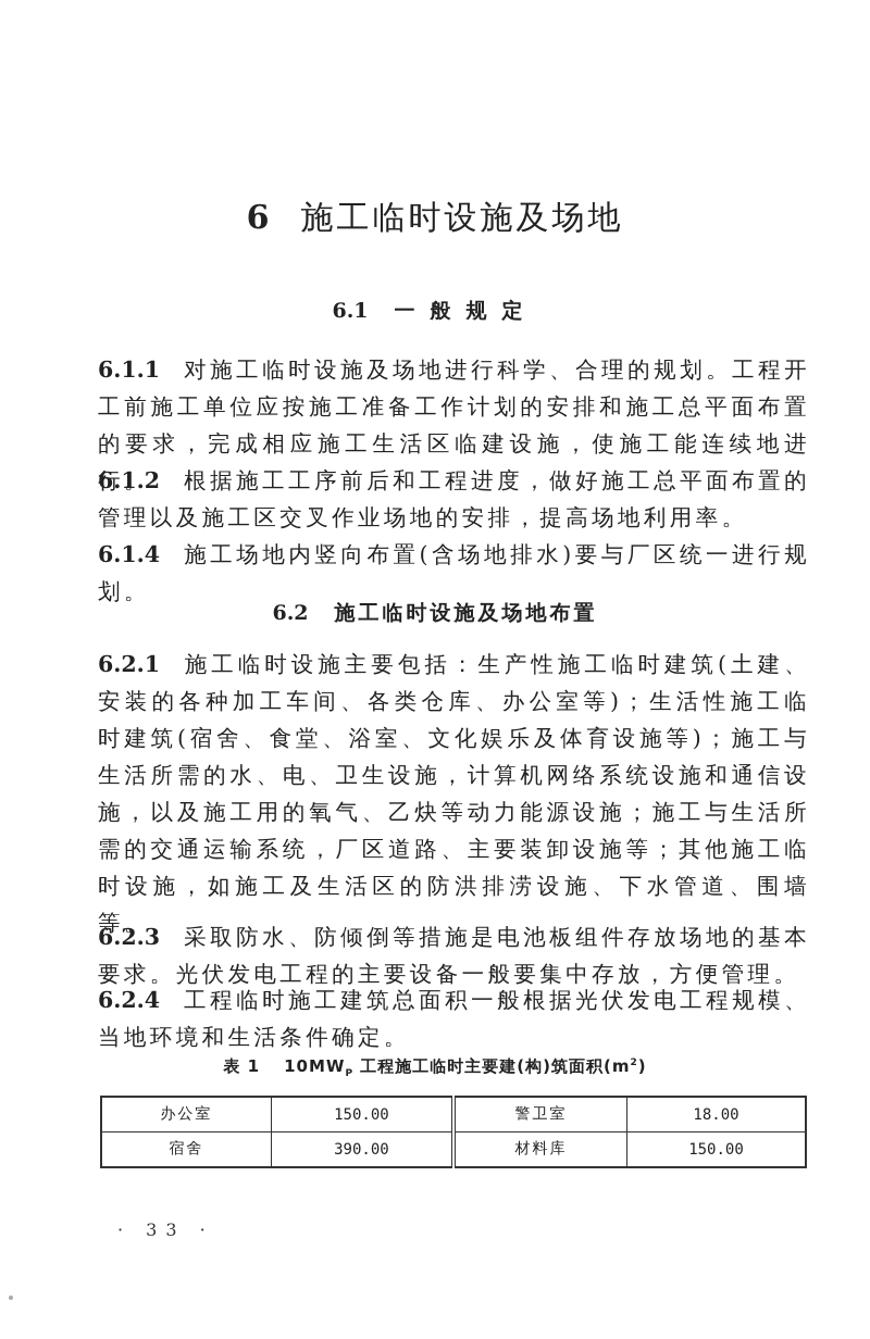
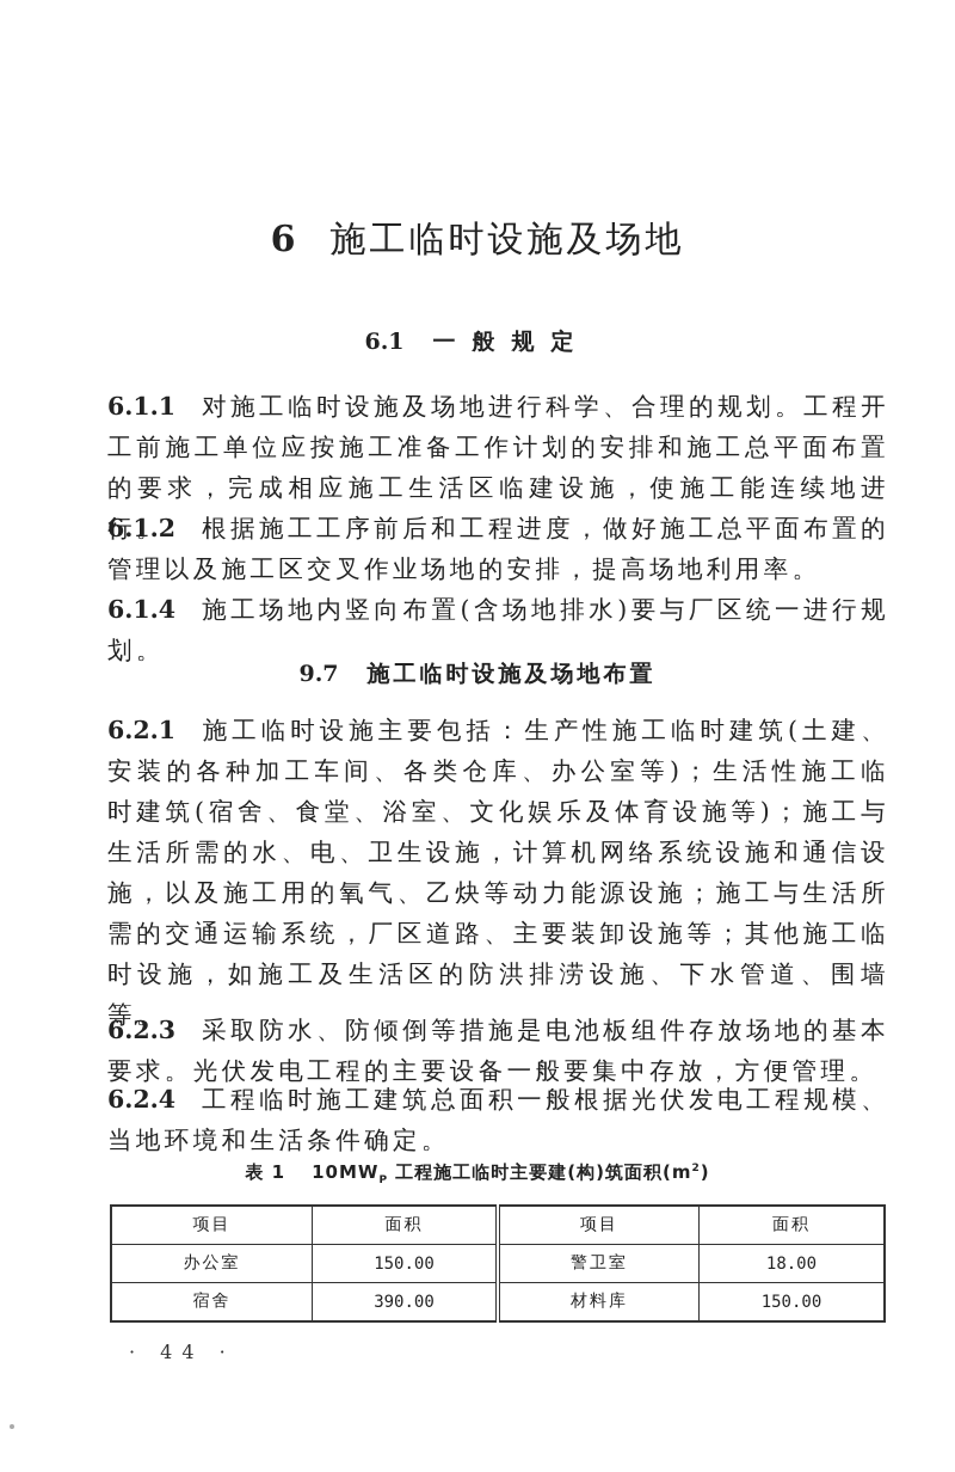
  6 施工临时设施及场地
  6.1 一般规定
  6.1.1 对施工临时设施及场地进行科学、合理的规划。工程开工前施工单位应按施工准备工作计划的安排和施工总平面布置的要求，完成相应施工生活区临建设施，使施工能连续地进行。
  6.1.2 根据施工工序前后和工程进度，做好施工总平面布置的管理以及施工区交叉作业场地的安排，提高场地利用率。
  6.1.4 施工场地内竖向布置(含场地排水)要与厂区统一进行规划。
- 6.2 施工临时设施及场地布置
+ 9.7 施工临时设施及场地布置
  6.2.1 施工临时设施主要包括：生产性施工临时建筑(土建、安装的各种加工车间、各类仓库、办公室等)；生活性施工临时建筑(宿舍、食堂、浴室、文化娱乐及体育设施等)；施工与生活所需的水、电、卫生设施，计算机网络系统设施和通信设施，以及施工用的氧气、乙炔等动力能源设施；施工与生活所需的交通运输系统，厂区道路、主要装卸设施等；其他施工临时设施，如施工及生活区的防洪排涝设施、下水管道、围墙等。
  6.2.3 采取防水、防倾倒等措施是电池板组件存放场地的基本要求。光伏发电工程的主要设备一般要集中存放，方便管理。
  6.2.4 工程临时施工建筑总面积一般根据光伏发电工程规模、当地环境和生活条件确定。
  表 1 10MWP 工程施工临时主要建(构)筑面积(m2)
+ 项目	面积	项目	面积
  办公室	150.00	警卫室	18.00
  宿舍	390.00	材料库	150.00
- · 33 ·
+ · 44 ·
